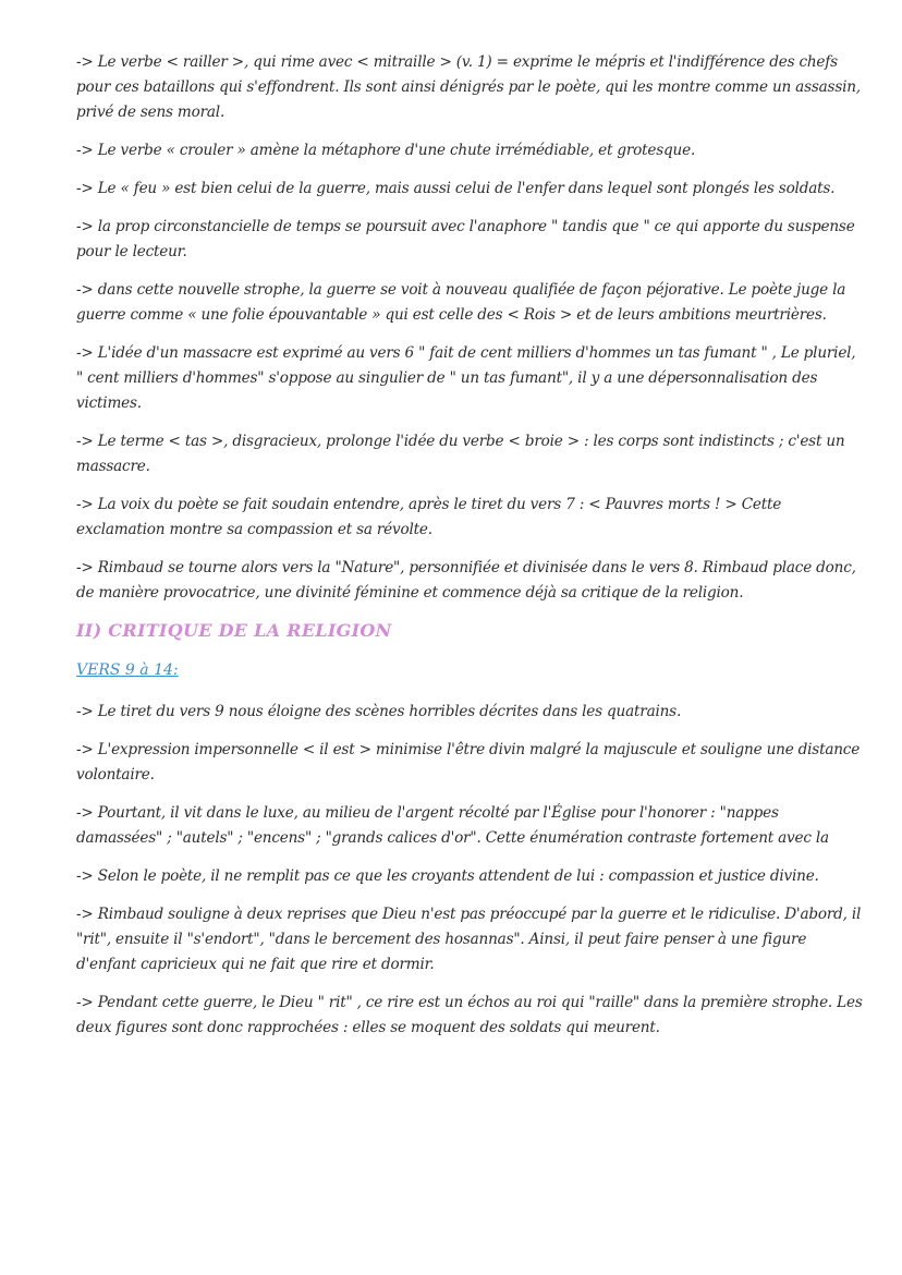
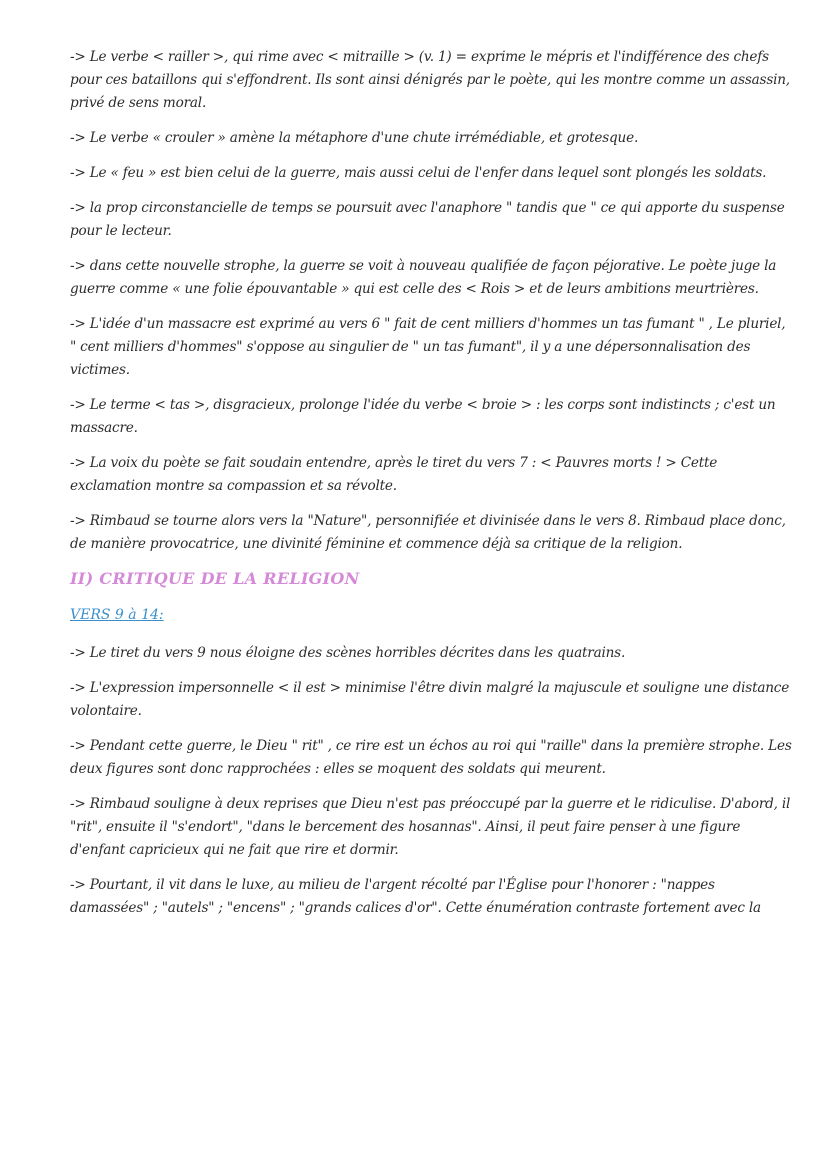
  -> Le verbe < railler >, qui rime avec < mitraille > (v. 1) = exprime le mépris et l'indifférence des chefs pour ces bataillons qui s'effondrent. Ils sont ainsi dénigrés par le poète, qui les montre comme un assassin, privé de sens moral.
  -> Le verbe « crouler » amène la métaphore d'une chute irrémédiable, et grotesque.
  -> Le « feu » est bien celui de la guerre, mais aussi celui de l'enfer dans lequel sont plongés les soldats.
  -> la prop circonstancielle de temps se poursuit avec l'anaphore " tandis que " ce qui apporte du suspense pour le lecteur.
  -> dans cette nouvelle strophe, la guerre se voit à nouveau qualifiée de façon péjorative. Le poète juge la guerre comme « une folie épouvantable » qui est celle des < Rois > et de leurs ambitions meurtrières.
  -> L'idée d'un massacre est exprimé au vers 6 " fait de cent milliers d'hommes un tas fumant " , Le pluriel, " cent milliers d'hommes" s'oppose au singulier de " un tas fumant", il y a une dépersonnalisation des victimes.
  -> Le terme < tas >, disgracieux, prolonge l'idée du verbe < broie > : les corps sont indistincts ; c'est un massacre.
  -> La voix du poète se fait soudain entendre, après le tiret du vers 7 : < Pauvres morts ! > Cette exclamation montre sa compassion et sa révolte.
  -> Rimbaud se tourne alors vers la "Nature", personnifiée et divinisée dans le vers 8. Rimbaud place donc, de manière provocatrice, une divinité féminine et commence déjà sa critique de la religion.
  II) CRITIQUE DE LA RELIGION
  VERS 9 à 14:
  -> Le tiret du vers 9 nous éloigne des scènes horribles décrites dans les quatrains.
  -> L'expression impersonnelle < il est > minimise l'être divin malgré la majuscule et souligne une distance volontaire.
- -> Pourtant, il vit dans le luxe, au milieu de l'argent récolté par l'Église pour l'honorer : "nappes damassées" ; "autels" ; "encens" ; "grands calices d'or". Cette énumération contraste fortement avec la
+ -> Pendant cette guerre, le Dieu " rit" , ce rire est un échos au roi qui "raille" dans la première strophe. Les deux figures sont donc rapprochées : elles se moquent des soldats qui meurent.
- -> Selon le poète, il ne remplit pas ce que les croyants attendent de lui : compassion et justice divine.
  -> Rimbaud souligne à deux reprises que Dieu n'est pas préoccupé par la guerre et le ridiculise. D'abord, il "rit", ensuite il "s'endort", "dans le bercement des hosannas". Ainsi, il peut faire penser à une figure d'enfant capricieux qui ne fait que rire et dormir.
- -> Pendant cette guerre, le Dieu " rit" , ce rire est un échos au roi qui "raille" dans la première strophe. Les deux figures sont donc rapprochées : elles se moquent des soldats qui meurent.
+ -> Pourtant, il vit dans le luxe, au milieu de l'argent récolté par l'Église pour l'honorer : "nappes damassées" ; "autels" ; "encens" ; "grands calices d'or". Cette énumération contraste fortement avec la
